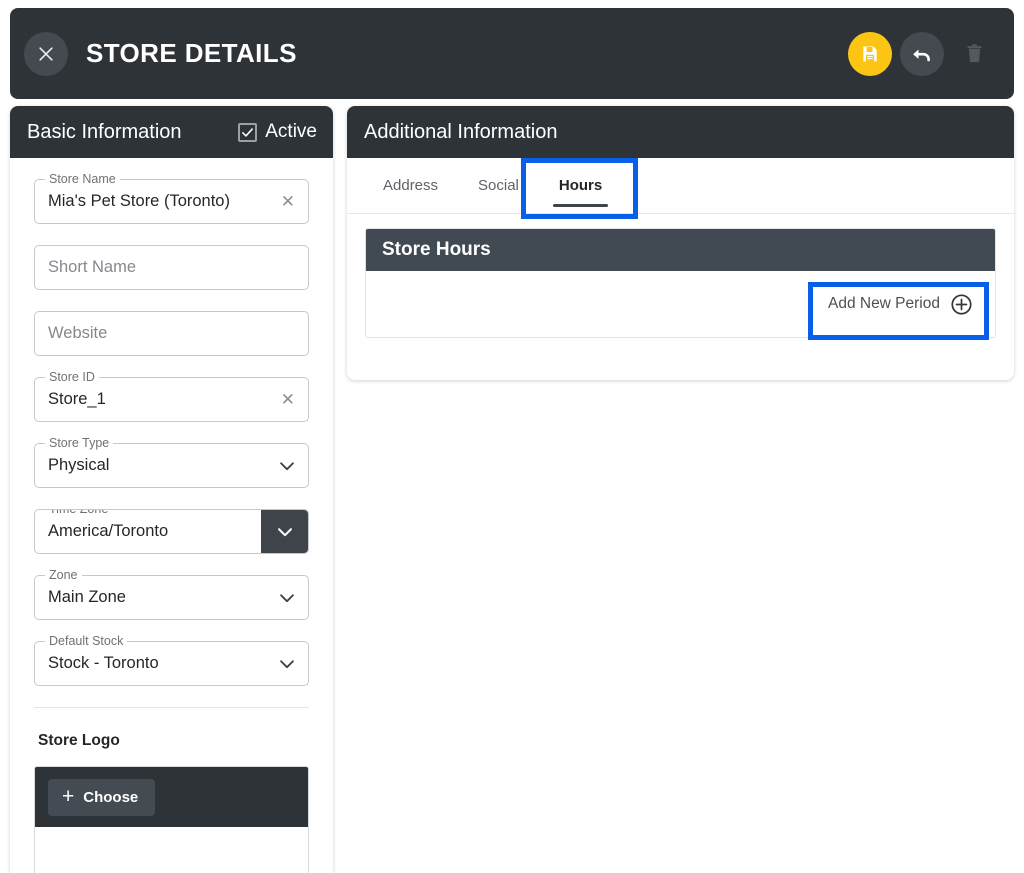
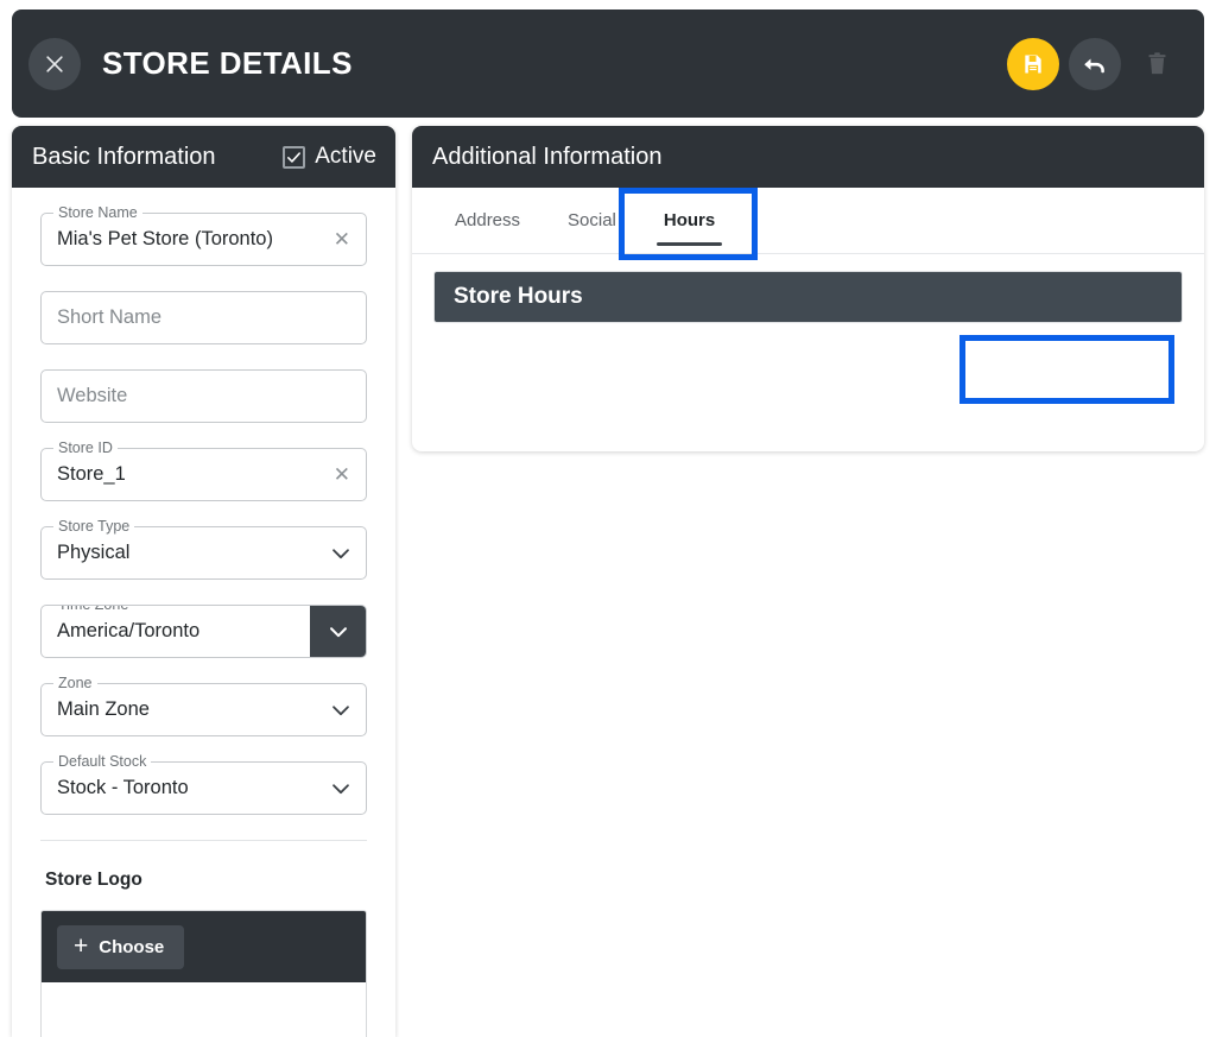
  STORE DETAILS
  Basic Information
  Active
  Store Name
  Mia's Pet Store (Toronto)
  ✕
  Short Name
  Website
  Store ID
  Store_1
  ✕
  Store Type
  Physical
  America/Toronto
  Zone
  Main Zone
  Default Stock
  Stock - Toronto
  Store Logo
  +
  Choose
  Additional Information
  Address
  Social
  Hours
  Store Hours
- Add New Period
